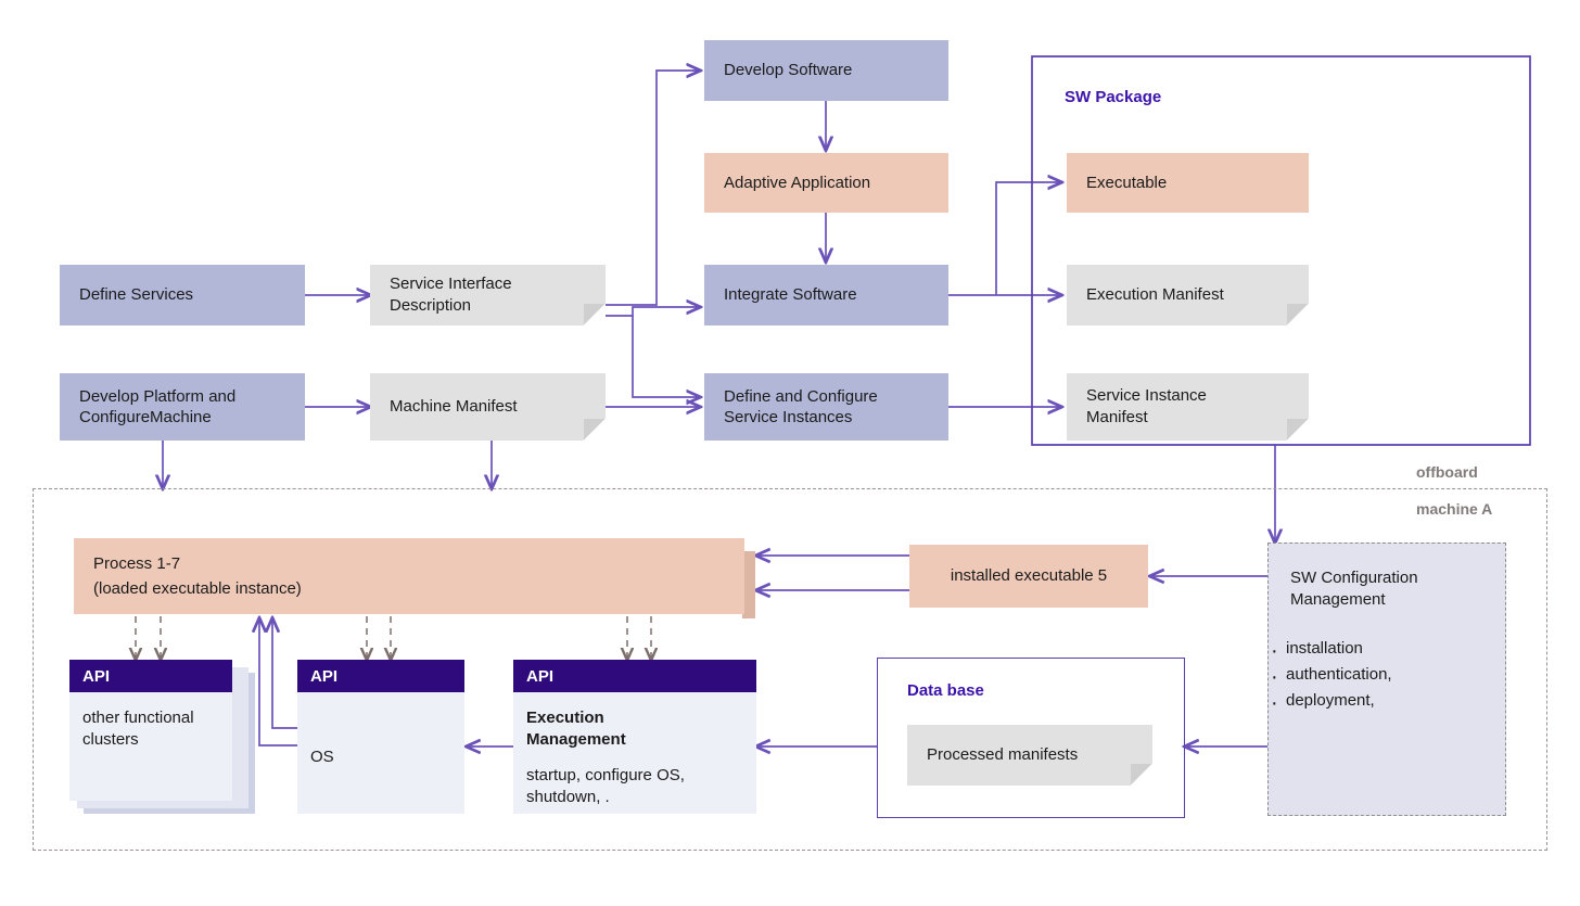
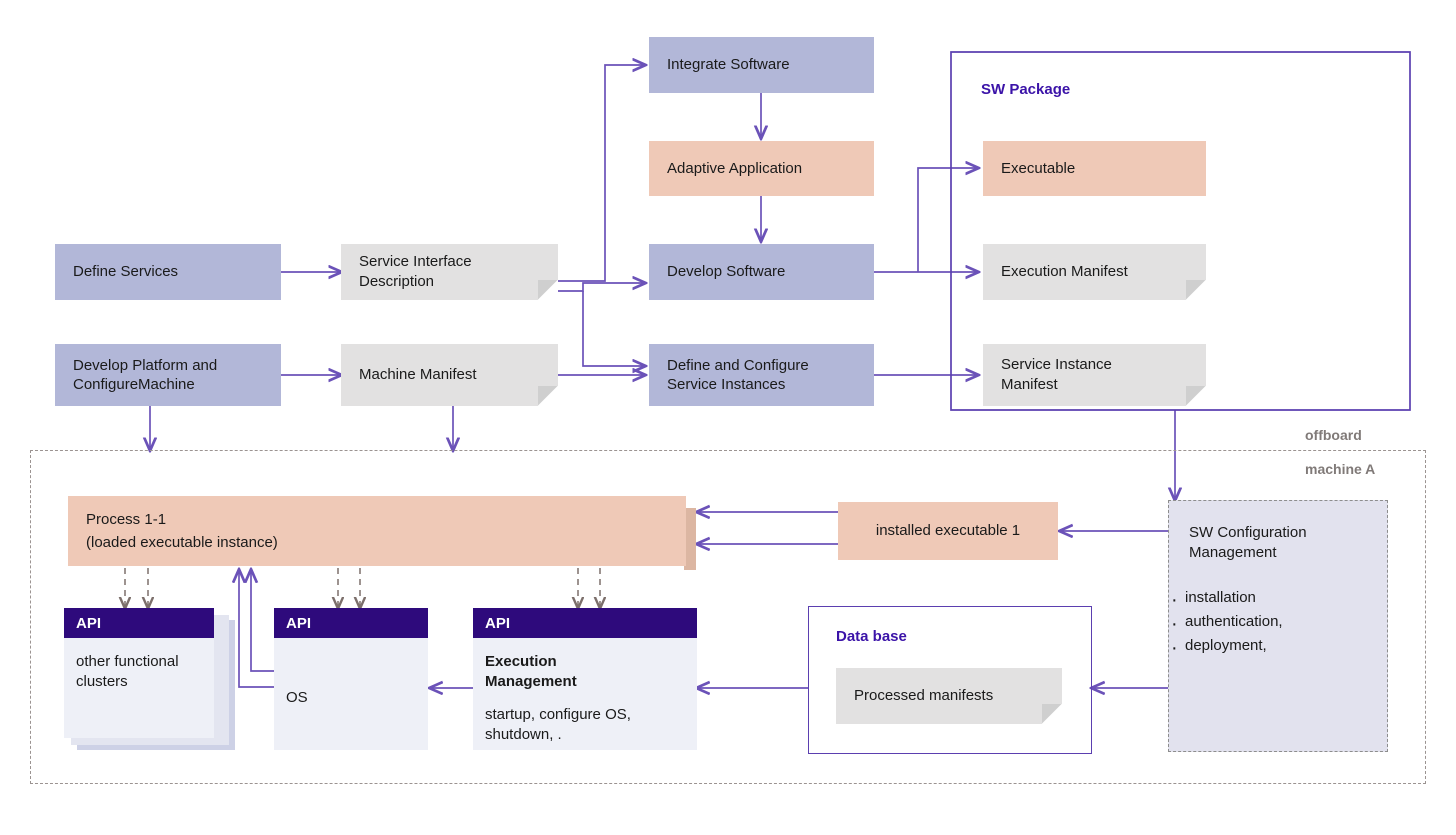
  Define Services
  Develop Platform and
  ConfigureMachine
  Service Interface
  Description
  Machine Manifest
- Develop Software
+ Integrate Software
  Adaptive Application
- Integrate Software
+ Develop Software
  Define and Configure
  Service Instances
  SW Package
  Executable
  Execution Manifest
  Service Instance
  Manifest
  offboard
  machine A
- Process 1-7
+ Process 1-1
  (loaded executable instance)
- installed executable 5
+ installed executable 1
  API
  other functional
  clusters
  API
  OS
  API
  Execution
  Management
  startup, configure OS,
  shutdown, .
  Data base
  Processed manifests
  SW Configuration
  Management
  installation
  authentication,
  deployment,
